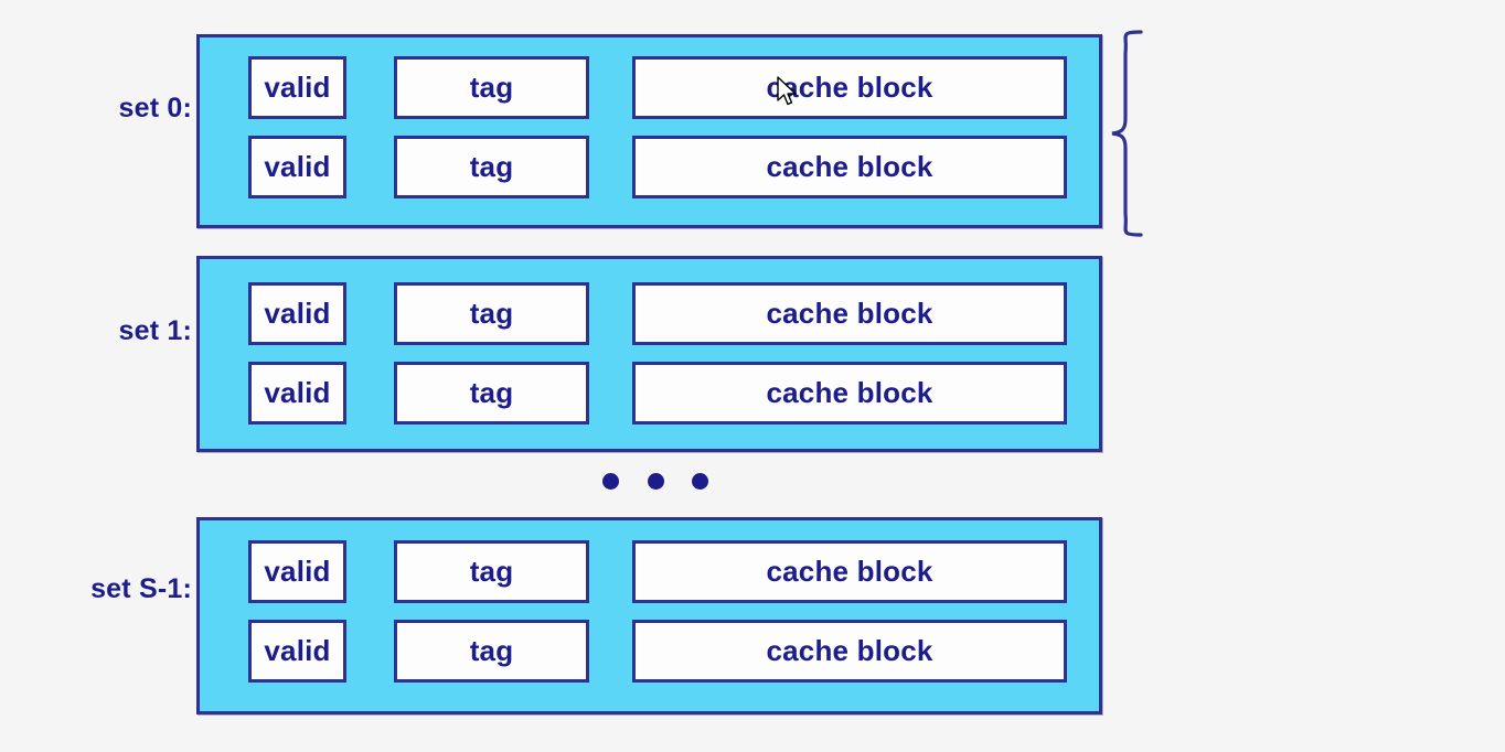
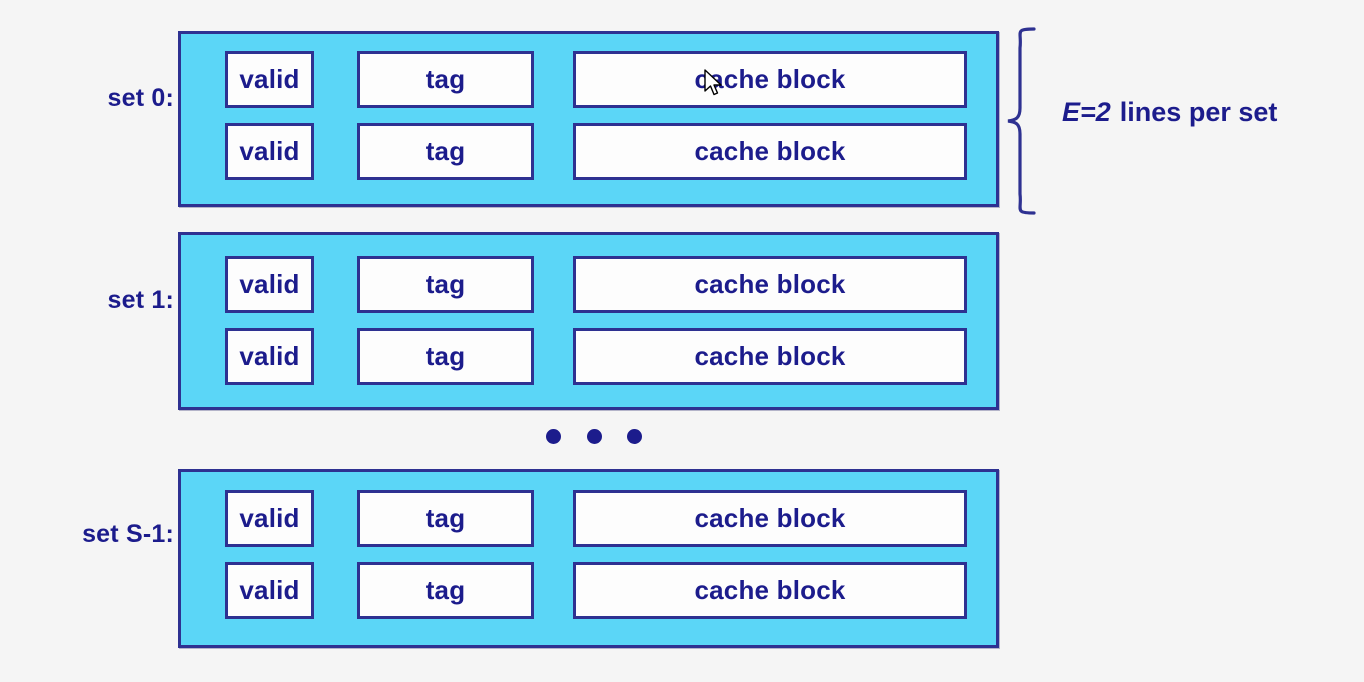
  set 0:
  valid
  tag
  cache block
  valid
  tag
  cache block
  set 1:
  valid
  tag
  cache block
  valid
  tag
  cache block
  set S-1:
  valid
  tag
  cache block
  valid
  tag
  cache block
+ E=2 lines per set
